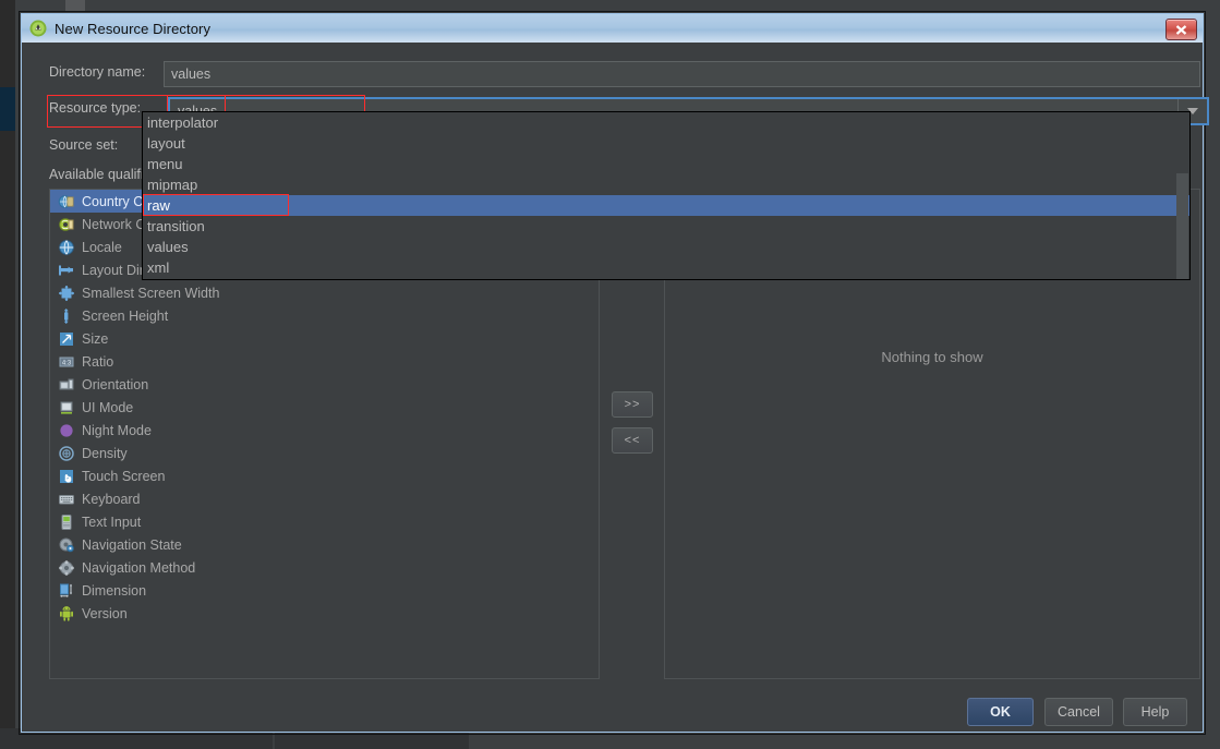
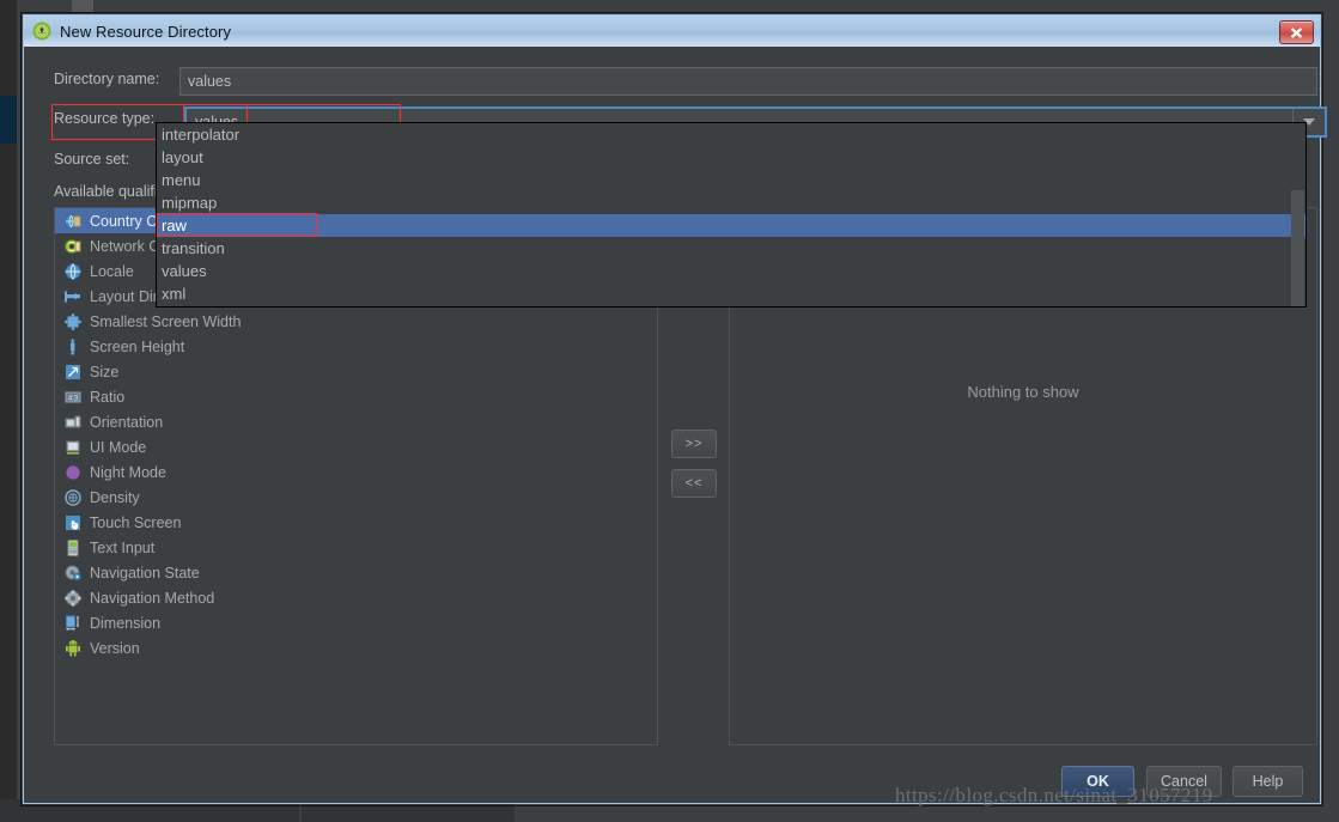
  New Resource Directory
  Directory name:
  values
  Resource type:
  Source set:
  Available qualif
  Country C
  Network C
  Locale
  Smallest Screen Width
  Screen Height
  Size
  Ratio
  Orientation
  UI Mode
  Night Mode
  Density
  Touch Screen
- Keyboard
  Text Input
  Navigation State
  Navigation Method
  Dimension
  Version
  >>
  <<
  Nothing to show
  OK
  Cancel
  Help
  interpolator
  layout
  menu
  mipmap
  raw
  transition
  values
  xml
+ https://blog.csdn.net/sinat_31057219
